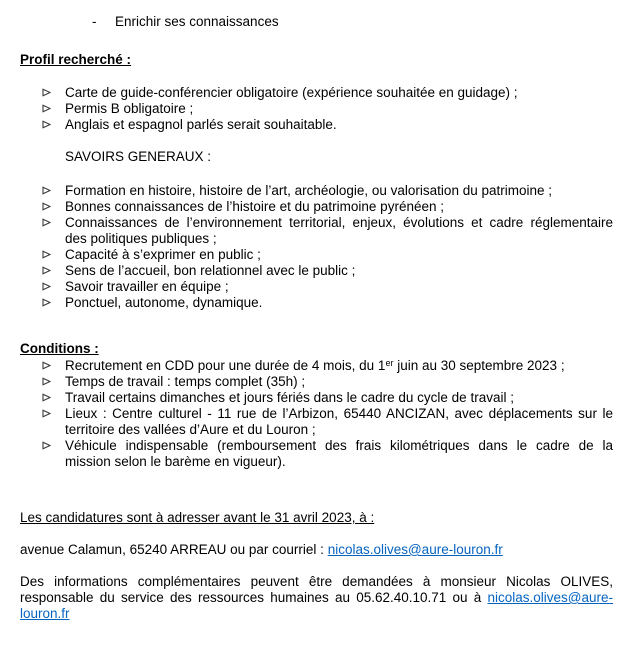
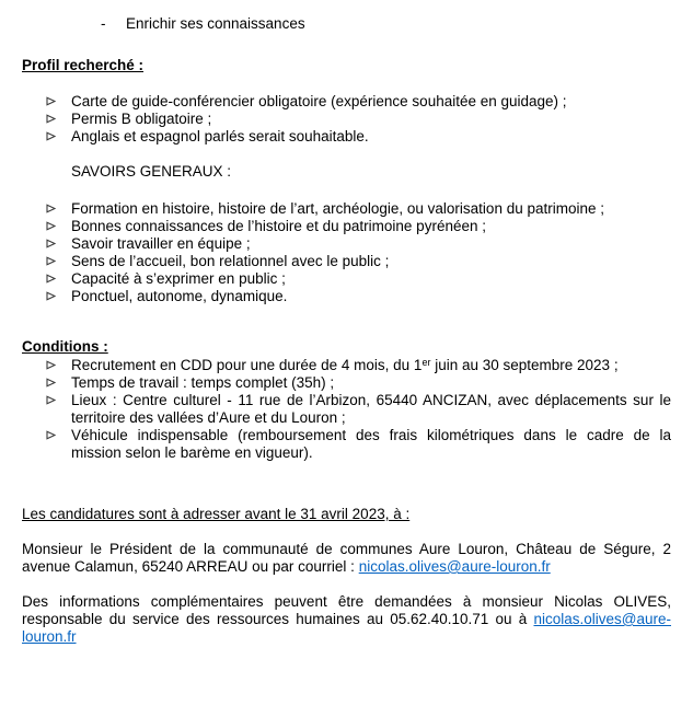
  - Enrichir ses connaissances
  Profil recherché :
  Carte de guide-conférencier obligatoire (expérience souhaitée en guidage) ;
  Permis B obligatoire ;
  Anglais et espagnol parlés serait souhaitable.
  SAVOIRS GENERAUX :
  Formation en histoire, histoire de l’art, archéologie, ou valorisation du patrimoine ;
  Bonnes connaissances de l’histoire et du patrimoine pyrénéen ;
- Connaissances de l’environnement territorial, enjeux, évolutions et cadre réglementaire
- des politiques publiques ;
- Capacité à s’exprimer en public ;
+ Savoir travailler en équipe ;
  Sens de l’accueil, bon relationnel avec le public ;
- Savoir travailler en équipe ;
+ Capacité à s’exprimer en public ;
  Ponctuel, autonome, dynamique.
  Conditions :
  Recrutement en CDD pour une durée de 4 mois, du 1er juin au 30 septembre 2023 ;
  Temps de travail : temps complet (35h) ;
- Travail certains dimanches et jours fériés dans le cadre du cycle de travail ;
  Lieux : Centre culturel - 11 rue de l’Arbizon, 65440 ANCIZAN, avec déplacements sur le
  territoire des vallées d’Aure et du Louron ;
  Véhicule indispensable (remboursement des frais kilométriques dans le cadre de la
  mission selon le barème en vigueur).
  Les candidatures sont à adresser avant le 31 avril 2023, à :
+ Monsieur le Président de la communauté de communes Aure Louron, Château de Ségure, 2
  avenue Calamun, 65240 ARREAU ou par courriel : nicolas.olives@aure-louron.fr
  Des informations complémentaires peuvent être demandées à monsieur Nicolas OLIVES,
  responsable du service des ressources humaines au 05.62.40.10.71 ou à nicolas.olives@aure-
  louron.fr
